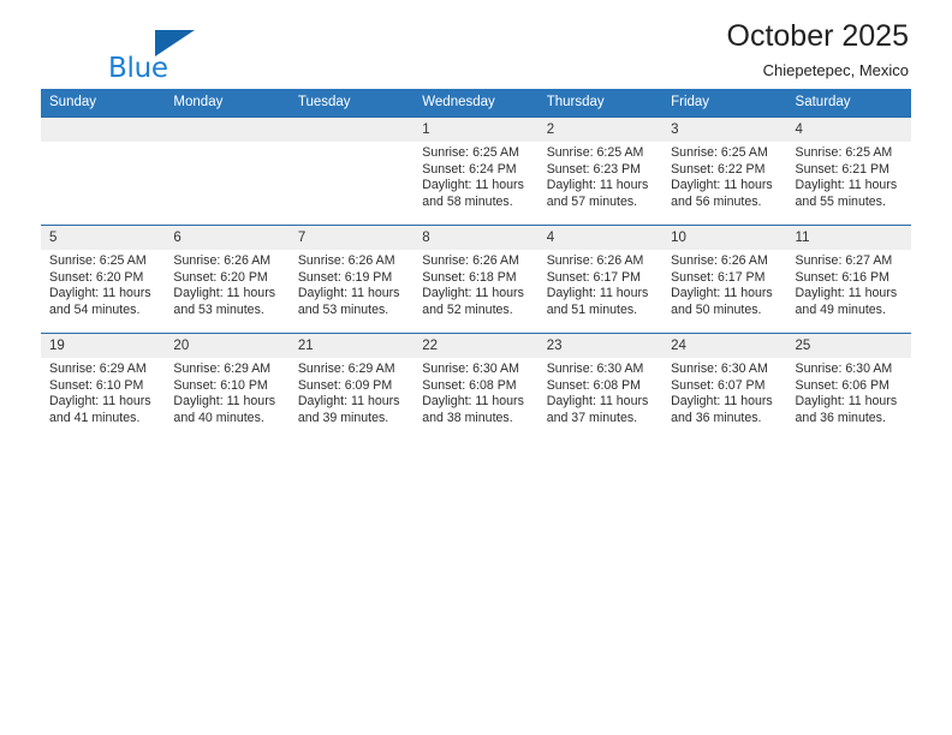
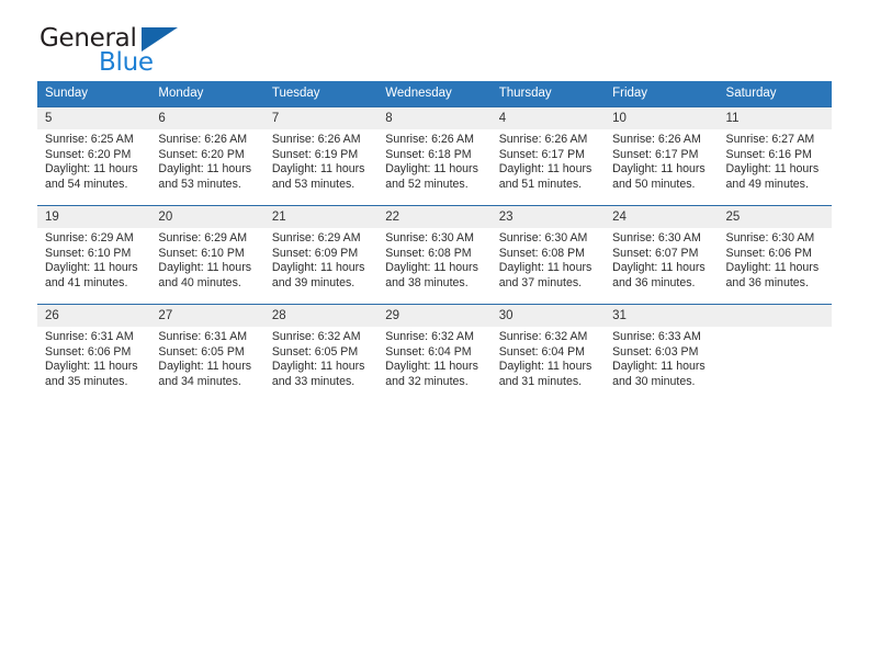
+ General
  Blue
- October 2025
- Chiepetepec, Mexico
  Sunday	Monday	Tuesday	Wednesday	Thursday	Friday	Saturday
- 			1Sunrise: 6:25 AMSunset: 6:24 PMDaylight: 11 hours and 58 minutes.	2Sunrise: 6:25 AMSunset: 6:23 PMDaylight: 11 hours and 57 minutes.	3Sunrise: 6:25 AMSunset: 6:22 PMDaylight: 11 hours and 56 minutes.	4Sunrise: 6:25 AMSunset: 6:21 PMDaylight: 11 hours and 55 minutes.
  5Sunrise: 6:25 AMSunset: 6:20 PMDaylight: 11 hours and 54 minutes.	6Sunrise: 6:26 AMSunset: 6:20 PMDaylight: 11 hours and 53 minutes.	7Sunrise: 6:26 AMSunset: 6:19 PMDaylight: 11 hours and 53 minutes.	8Sunrise: 6:26 AMSunset: 6:18 PMDaylight: 11 hours and 52 minutes.	4Sunrise: 6:26 AMSunset: 6:17 PMDaylight: 11 hours and 51 minutes.	10Sunrise: 6:26 AMSunset: 6:17 PMDaylight: 11 hours and 50 minutes.	11Sunrise: 6:27 AMSunset: 6:16 PMDaylight: 11 hours and 49 minutes.
  19Sunrise: 6:29 AMSunset: 6:10 PMDaylight: 11 hours and 41 minutes.	20Sunrise: 6:29 AMSunset: 6:10 PMDaylight: 11 hours and 40 minutes.	21Sunrise: 6:29 AMSunset: 6:09 PMDaylight: 11 hours and 39 minutes.	22Sunrise: 6:30 AMSunset: 6:08 PMDaylight: 11 hours and 38 minutes.	23Sunrise: 6:30 AMSunset: 6:08 PMDaylight: 11 hours and 37 minutes.	24Sunrise: 6:30 AMSunset: 6:07 PMDaylight: 11 hours and 36 minutes.	25Sunrise: 6:30 AMSunset: 6:06 PMDaylight: 11 hours and 36 minutes.
+ 26Sunrise: 6:31 AMSunset: 6:06 PMDaylight: 11 hours and 35 minutes.	27Sunrise: 6:31 AMSunset: 6:05 PMDaylight: 11 hours and 34 minutes.	28Sunrise: 6:32 AMSunset: 6:05 PMDaylight: 11 hours and 33 minutes.	29Sunrise: 6:32 AMSunset: 6:04 PMDaylight: 11 hours and 32 minutes.	30Sunrise: 6:32 AMSunset: 6:04 PMDaylight: 11 hours and 31 minutes.	31Sunrise: 6:33 AMSunset: 6:03 PMDaylight: 11 hours and 30 minutes.
